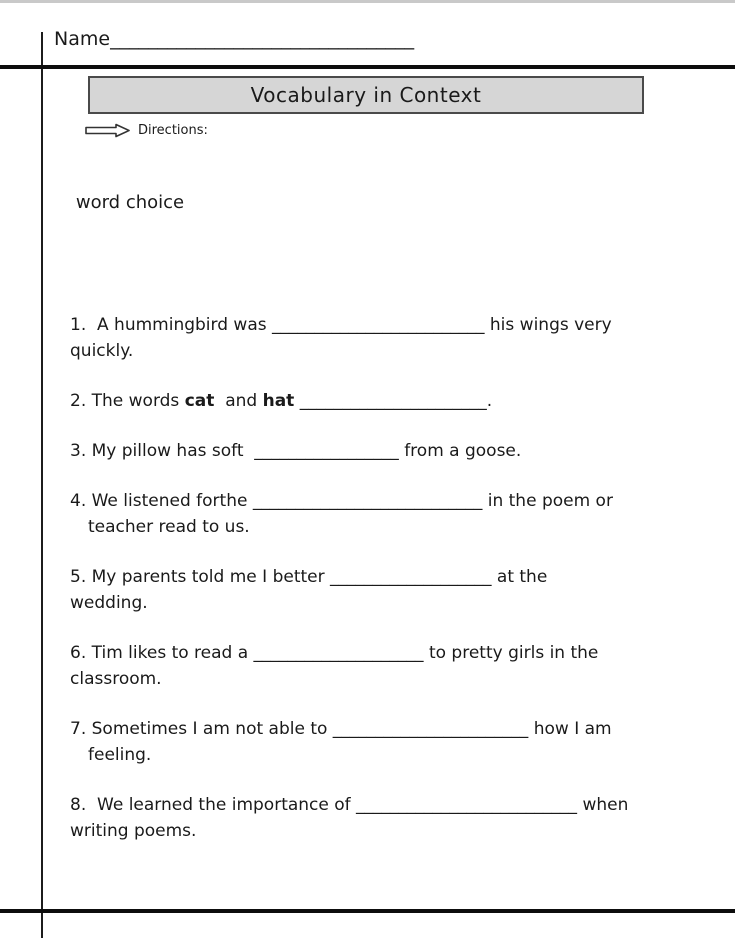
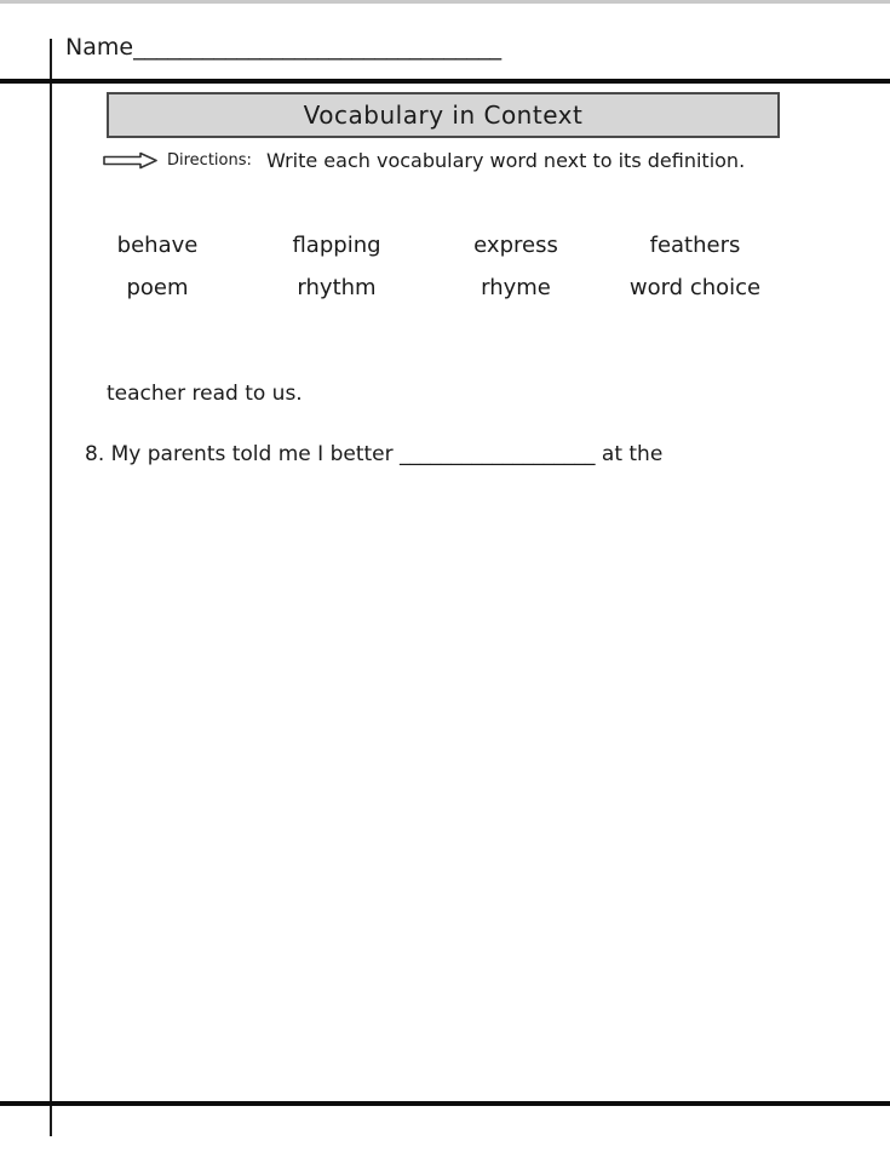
  Name________________________________
  Vocabulary in Context
  Directions:
+ Write each vocabulary word next to its definition.
+ behave
+ flapping
+ express
+ feathers
+ poem
+ rhythm
+ rhyme
  word choice
- 1. A hummingbird was _________________________ his wings very
- quickly.
- 2. The words cat and hat ______________________.
- 3. My pillow has soft _________________ from a goose.
- 4. We listened forthe ___________________________ in the poem or
  teacher read to us.
- 5. My parents told me I better ___________________ at the
+ 8. My parents told me I better ___________________ at the
- wedding.
- 6. Tim likes to read a ____________________ to pretty girls in the
- classroom.
- 7. Sometimes I am not able to _______________________ how I am
- feeling.
- 8. We learned the importance of __________________________ when
- writing poems.
